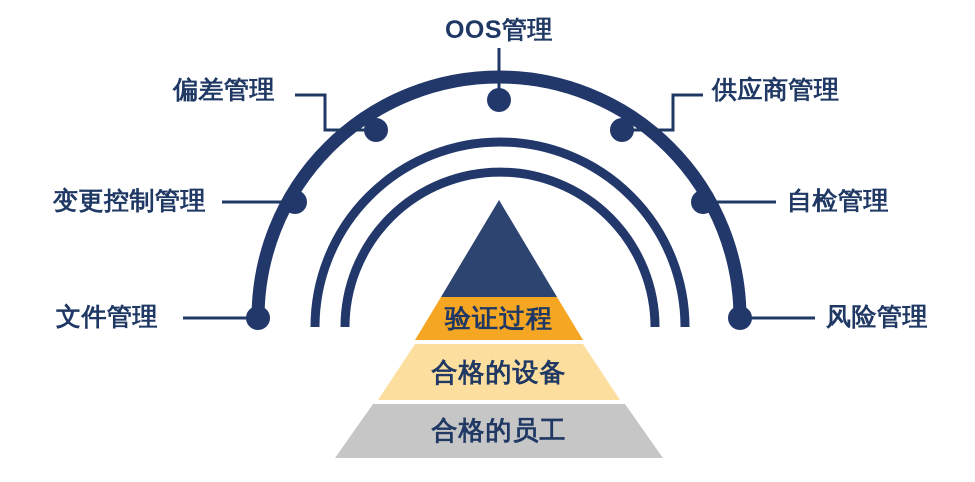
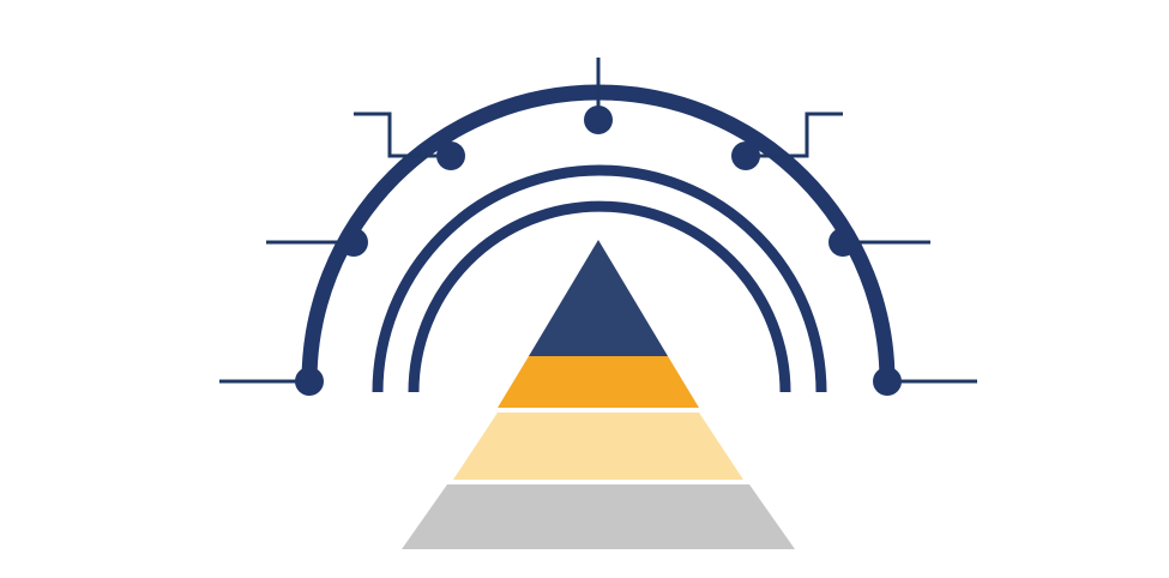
- OOS管理
- 偏差管理
- 供应商管理
- 变更控制管理
- 自检管理
- 文件管理
- 风险管理
- 验证过程
- 合格的设备
- 合格的员工
